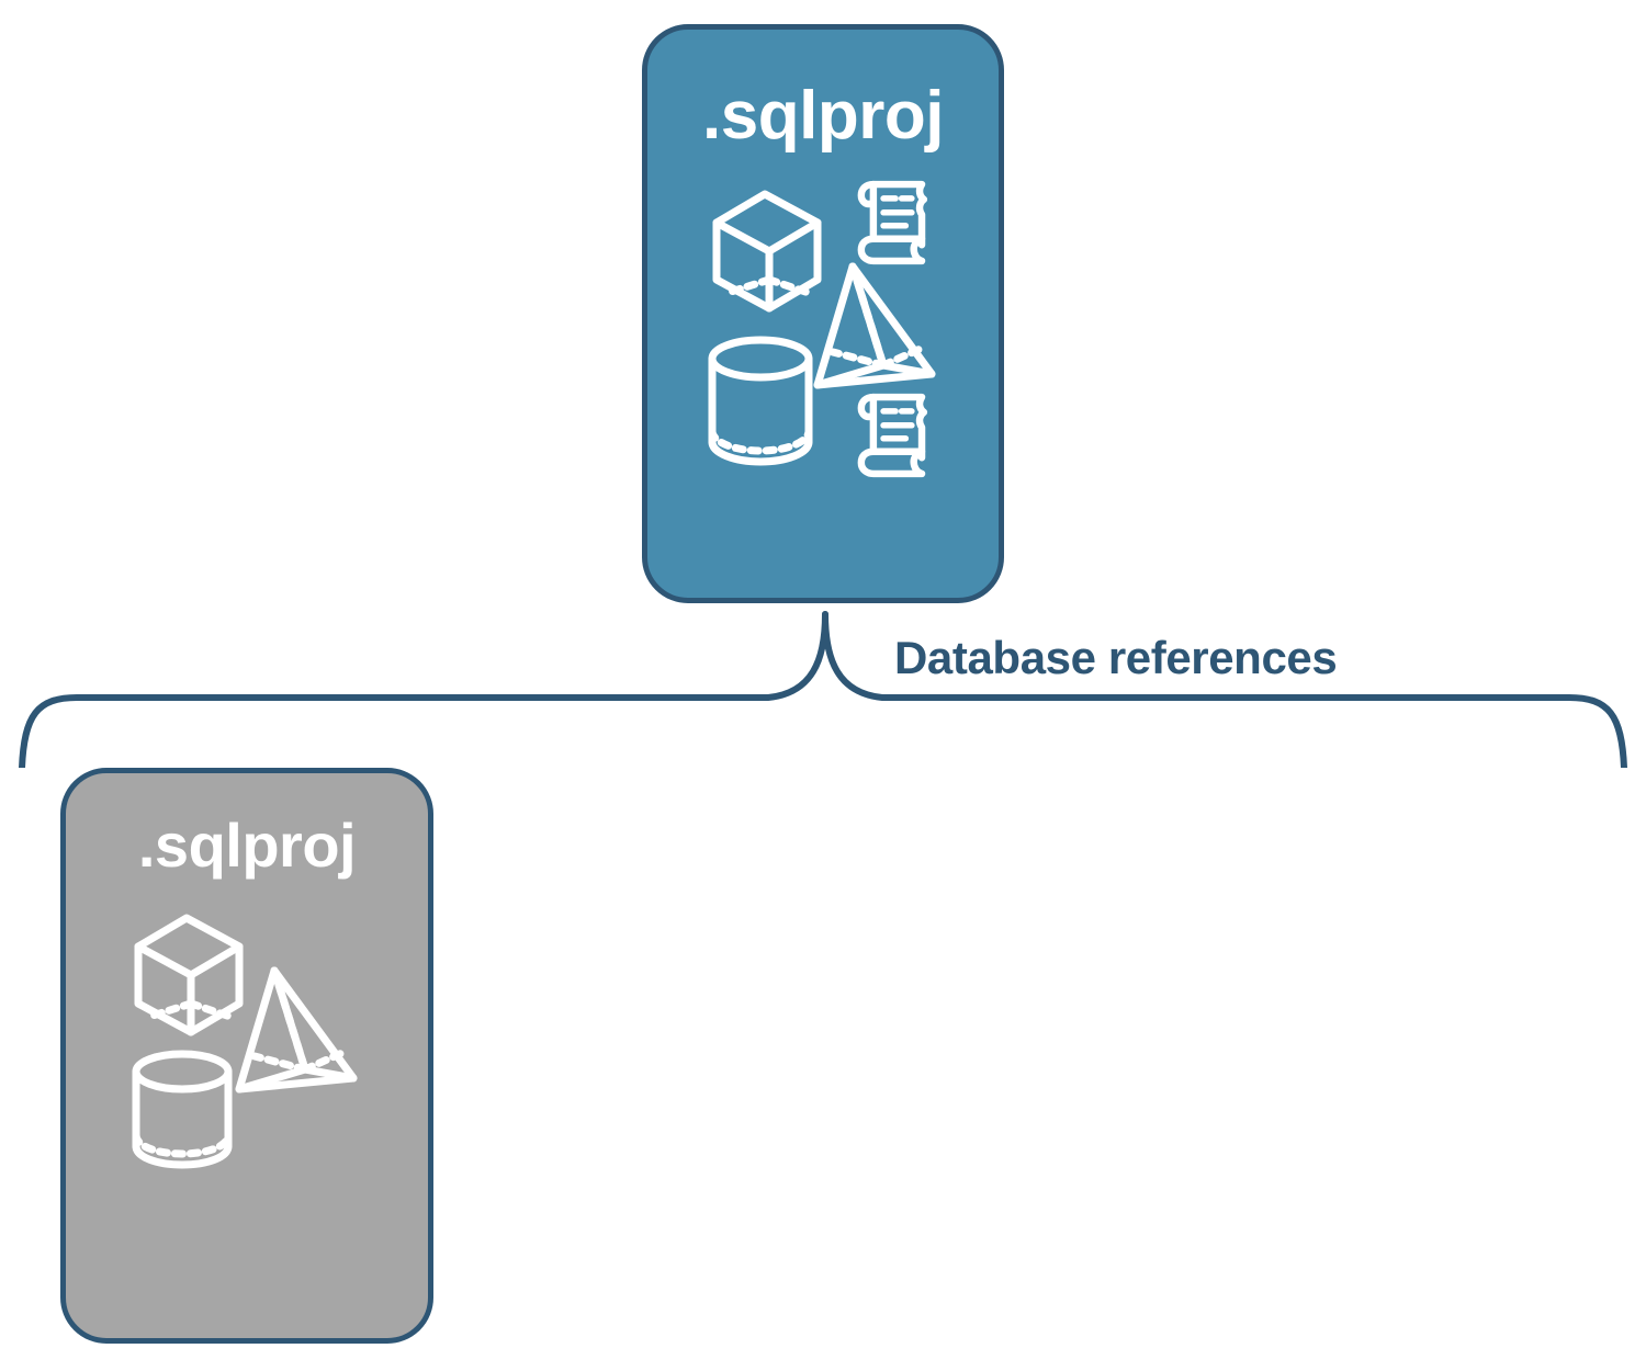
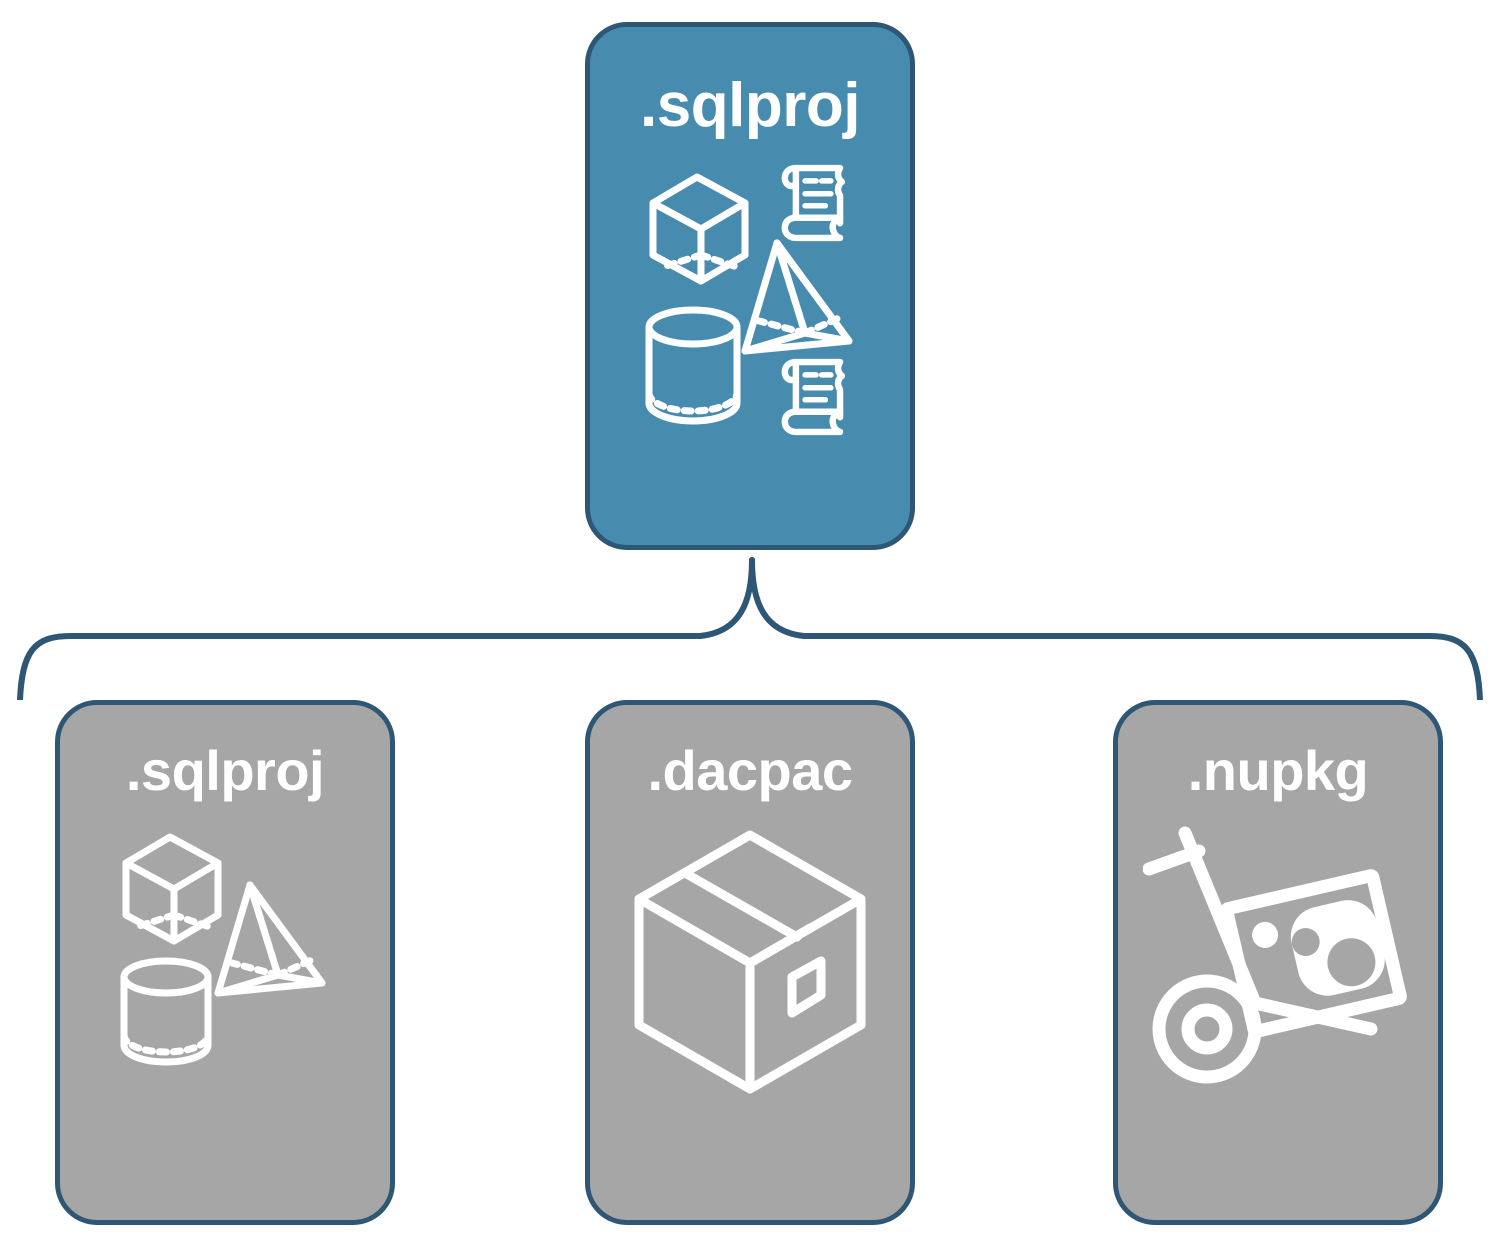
  .sqlproj
- Database references
  .sqlproj
+ .dacpac
+ .nupkg
